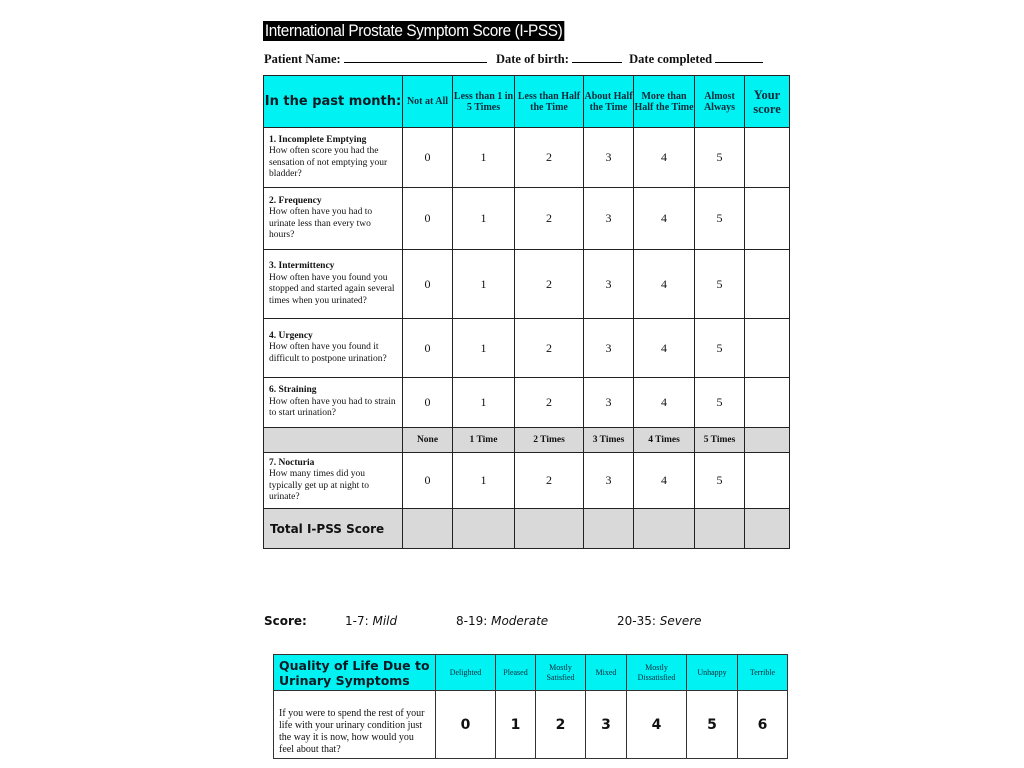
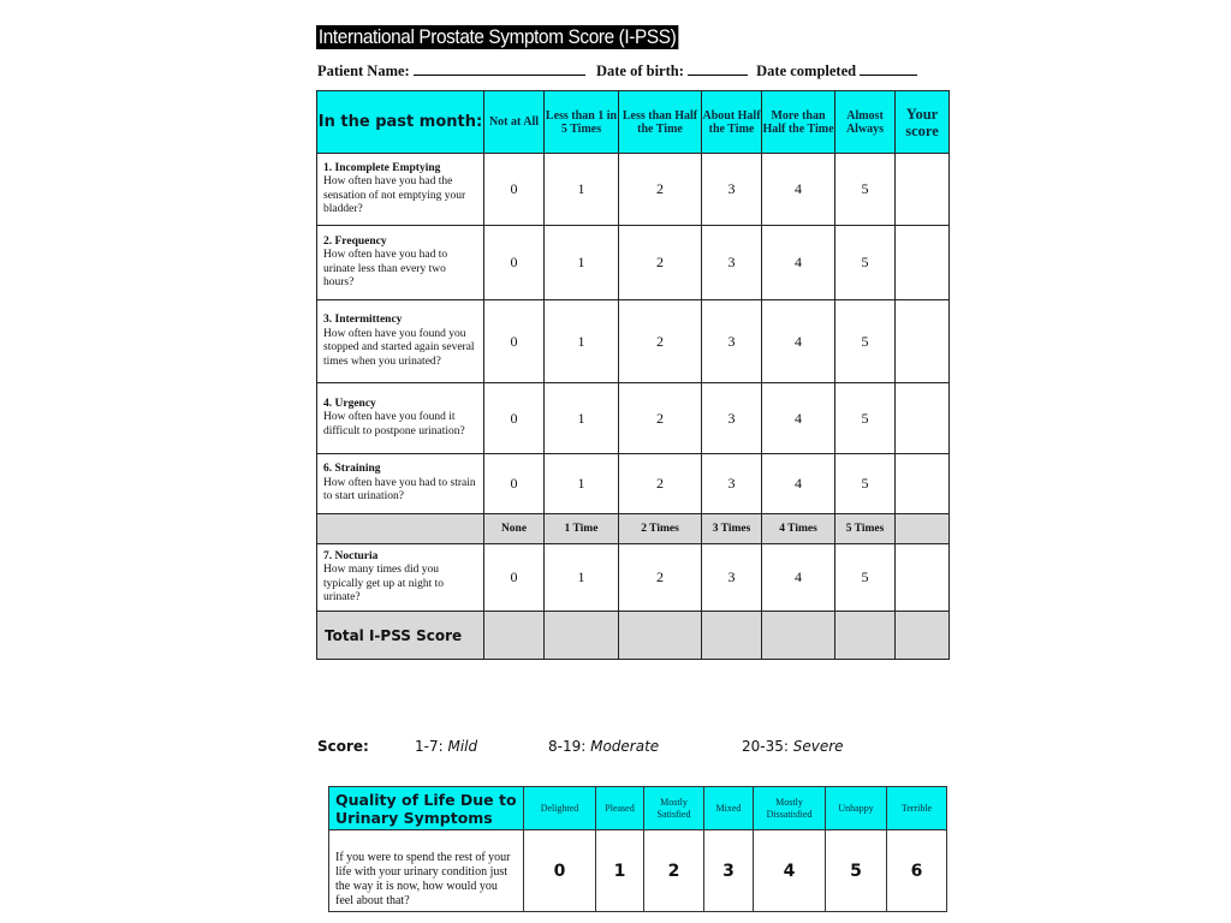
  International Prostate Symptom Score (I-PSS)
  Patient Name: Date of birth: Date completed
  In the past month:	Not at All	Less than 1 in 5 Times	Less than Half the Time	About Half the Time	More than Half the Time	Almost Always	Your score
- 1. Incomplete EmptyingHow often score you had the sensation of not emptying your bladder?	0	1	2	3	4	5
+ 1. Incomplete EmptyingHow often have you had the sensation of not emptying your bladder?	0	1	2	3	4	5
  2. FrequencyHow often have you had to urinate less than every two hours?	0	1	2	3	4	5
  3. IntermittencyHow often have you found you stopped and started again several times when you urinated?	0	1	2	3	4	5
  4. UrgencyHow often have you found it difficult to postpone urination?	0	1	2	3	4	5
  6. StrainingHow often have you had to strain to start urination?	0	1	2	3	4	5
  	None	1 Time	2 Times	3 Times	4 Times	5 Times
  7. NocturiaHow many times did you typically get up at night to urinate?	0	1	2	3	4	5
  Total I-PSS Score
  Score:
  1-7: Mild
  8-19: Moderate
  20-35: Severe
  Quality of Life Due to Urinary Symptoms	Delighted	Pleased	Mostly Satisfied	Mixed	Mostly Dissatisfied	Unhappy	Terrible
  If you were to spend the rest of your life with your urinary condition just the way it is now, how would you feel about that?	0	1	2	3	4	5	6
